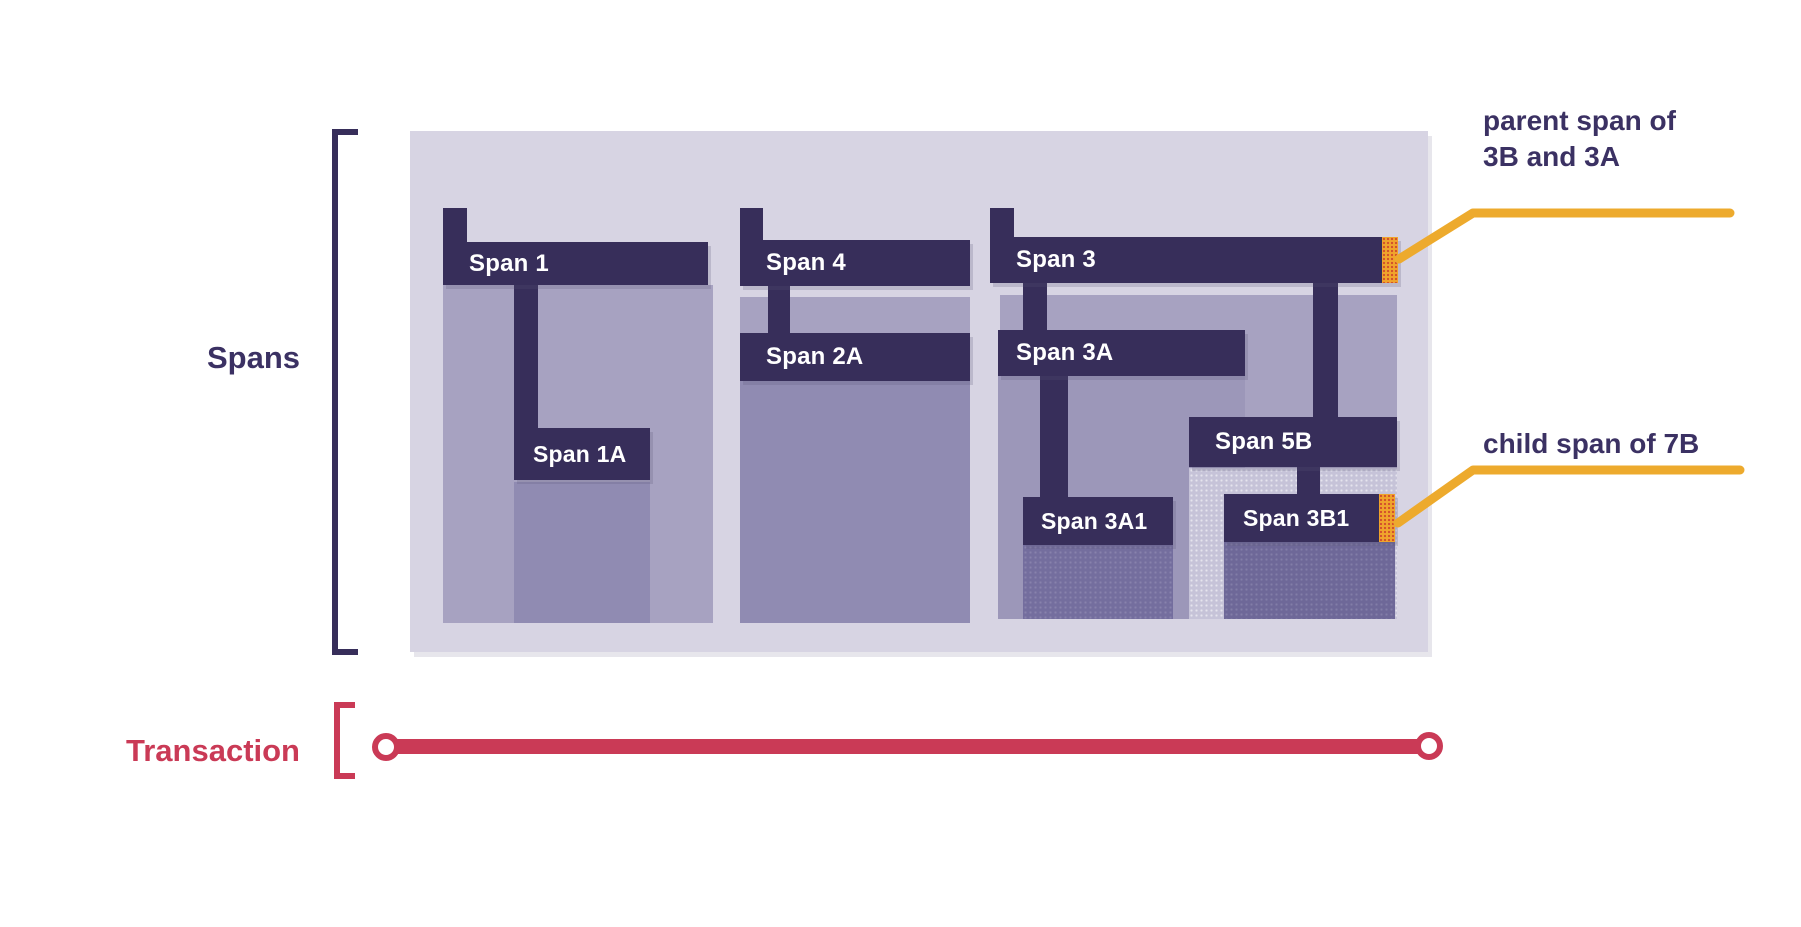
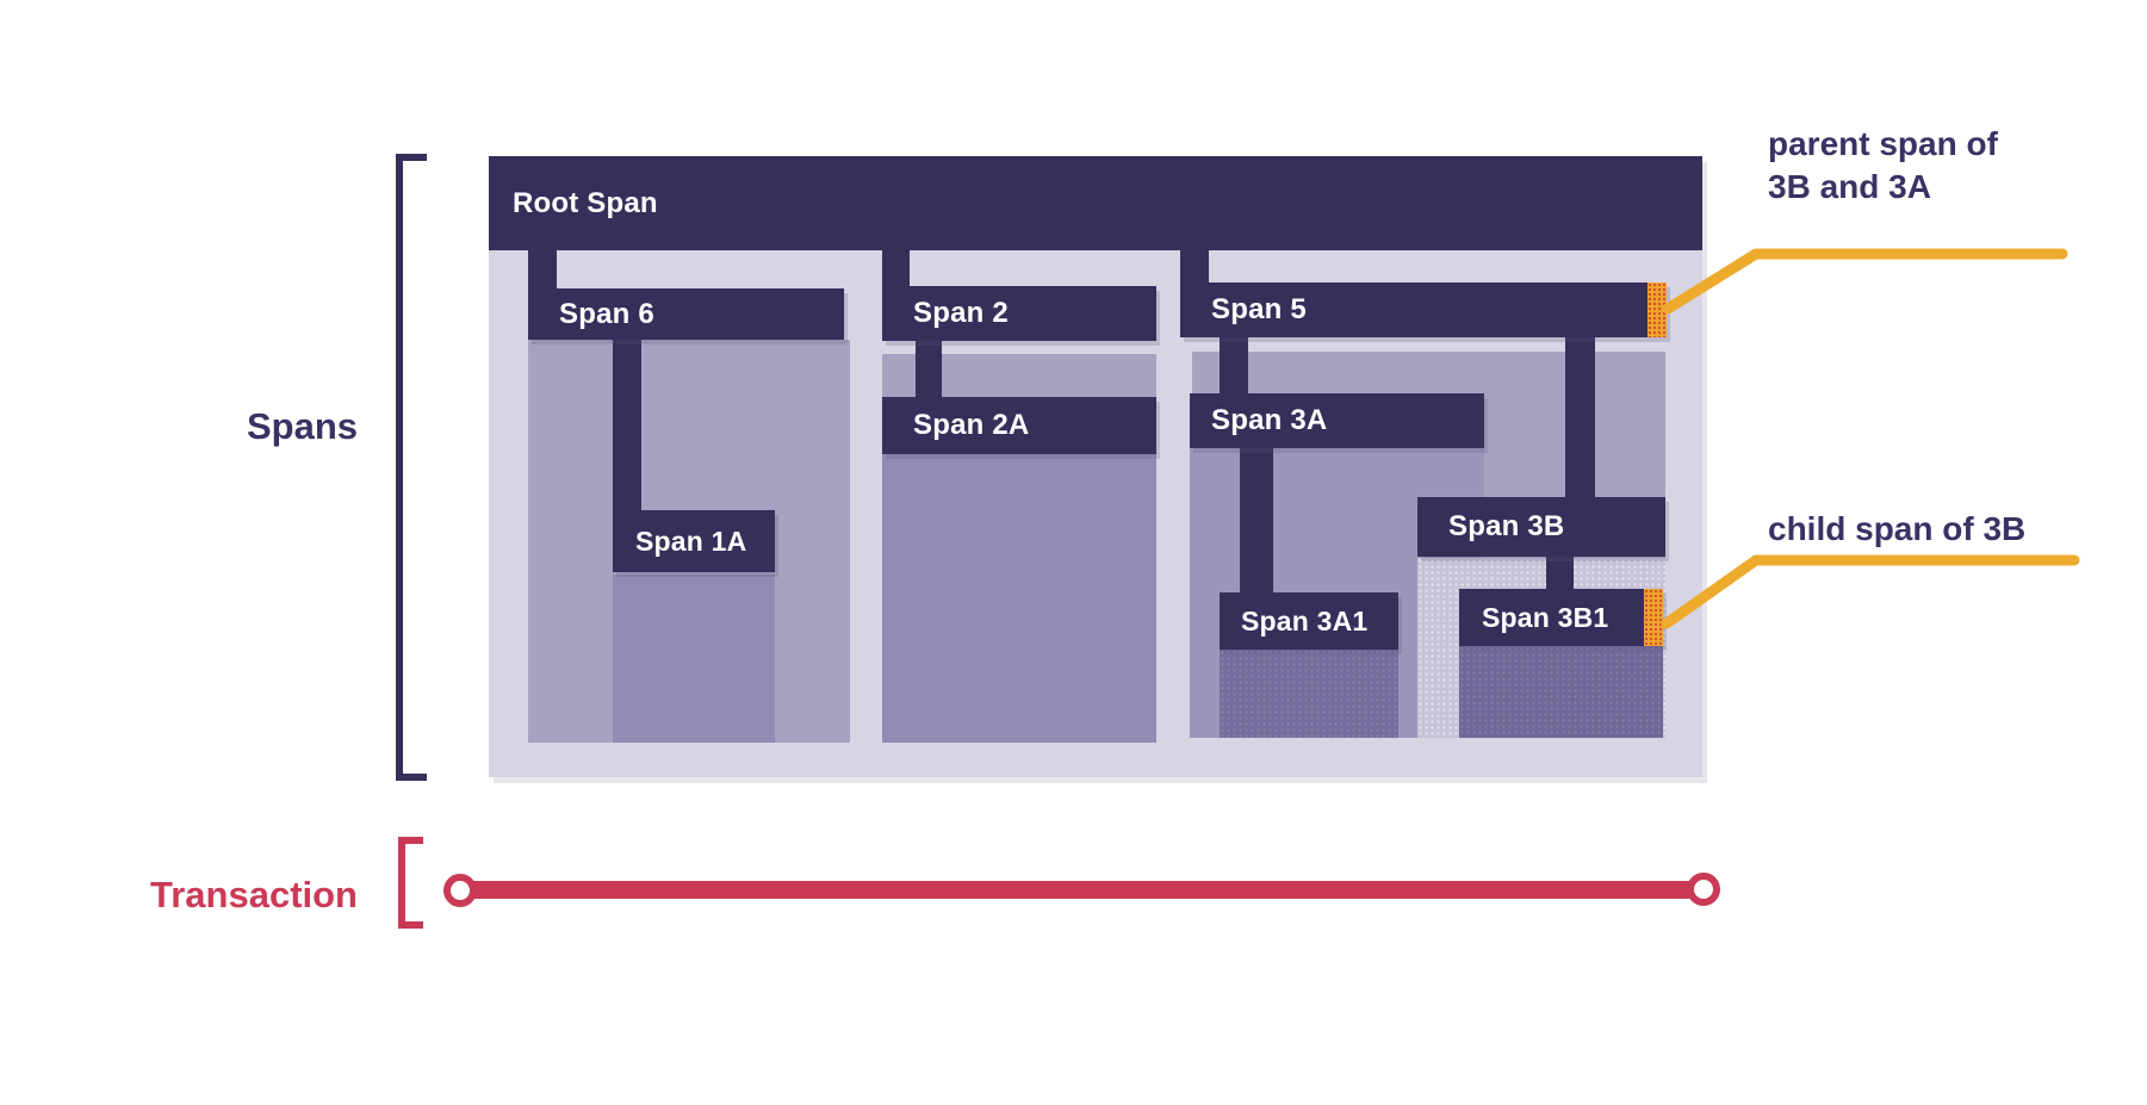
  Spans
  Transaction
+ Root Span
- Span 1
+ Span 6
- Span 4
+ Span 2
- Span 3
+ Span 5
  Span 1A
  Span 2A
  Span 3A
- Span 5B
+ Span 3B
  Span 3A1
  Span 3B1
  parent span of
  3B and 3A
- child span of 7B
+ child span of 3B
